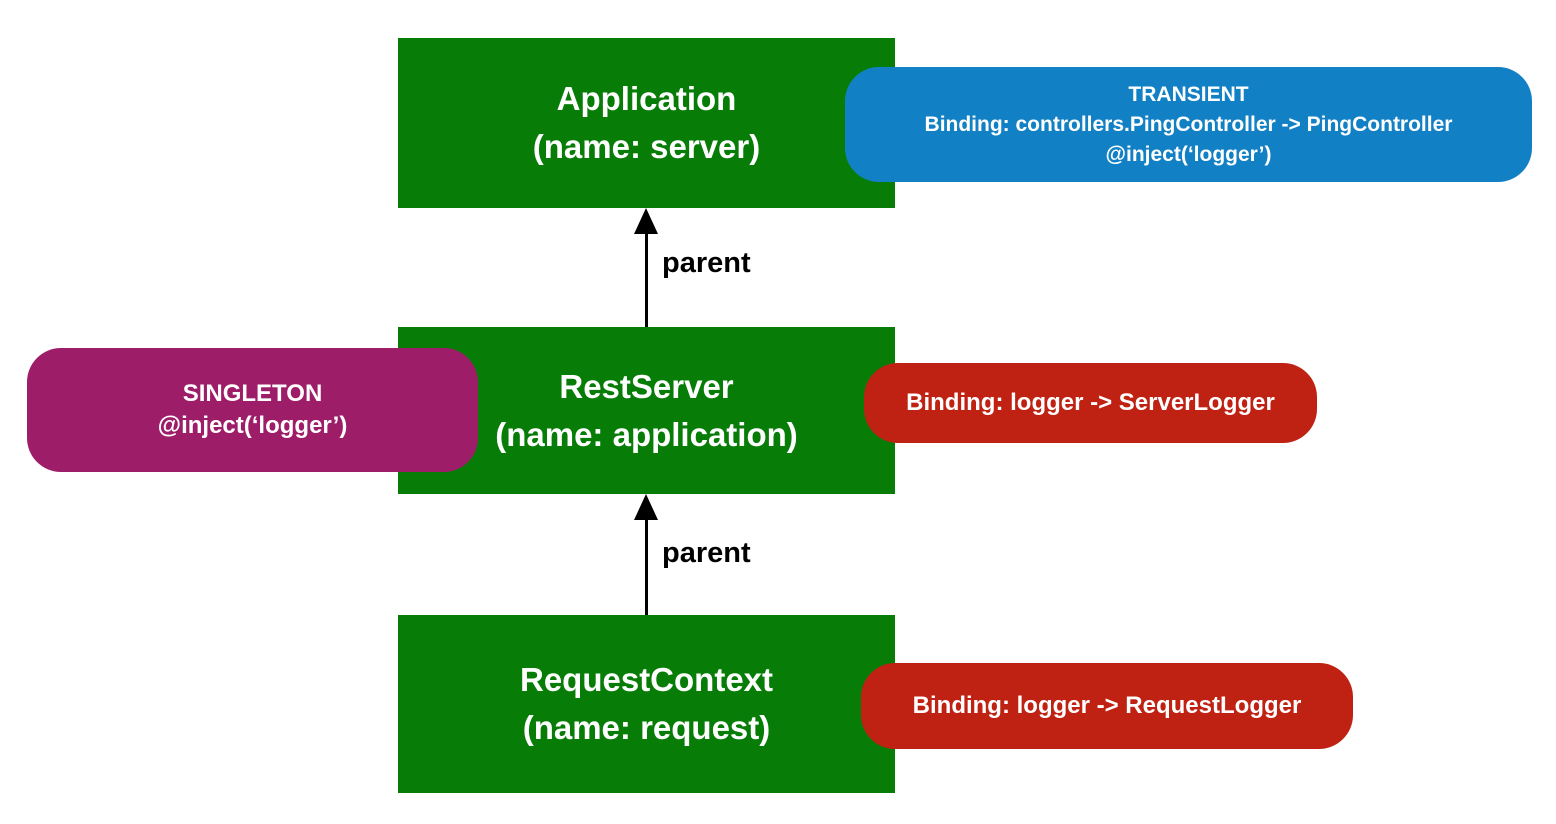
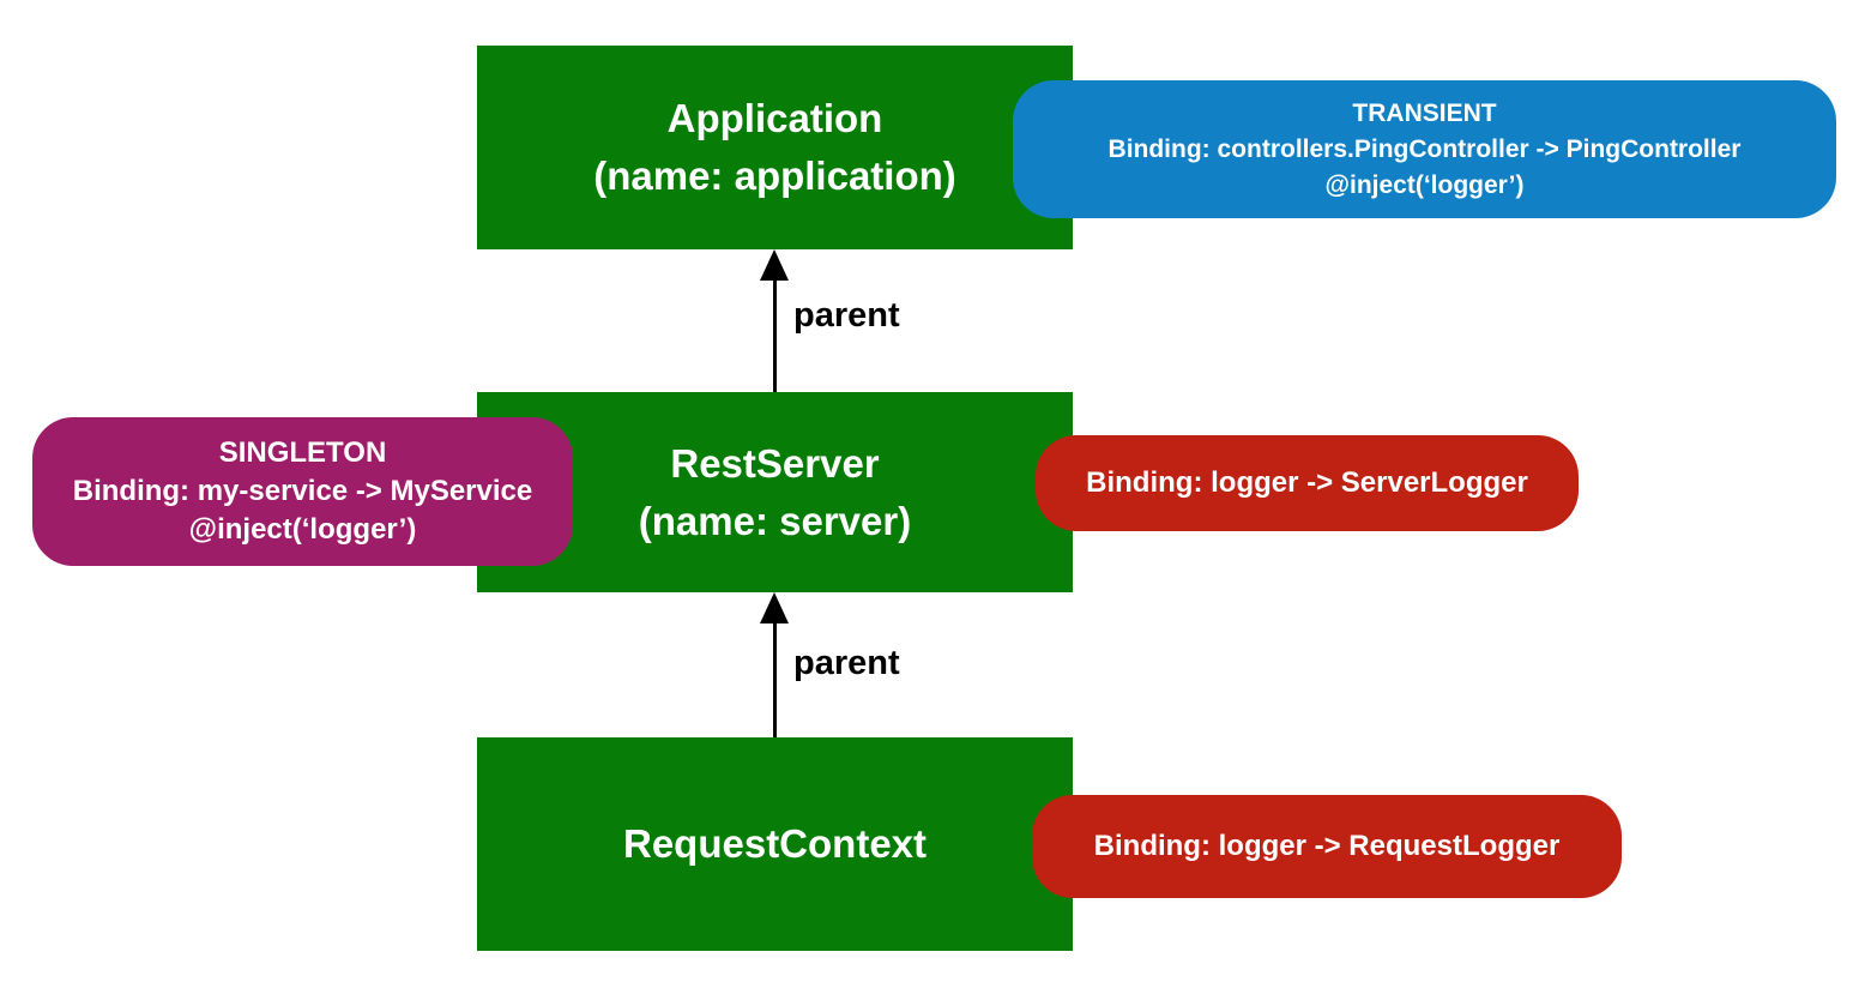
  Application
- (name: server)
+ (name: application)
  RestServer
- (name: application)
+ (name: server)
  RequestContext
- (name: request)
  parent
  parent
  TRANSIENT
  Binding: controllers.PingController -> PingController
  @inject(‘logger’)
  SINGLETON
+ Binding: my-service -> MyService
  @inject(‘logger’)
  Binding: logger -> ServerLogger
  Binding: logger -> RequestLogger
